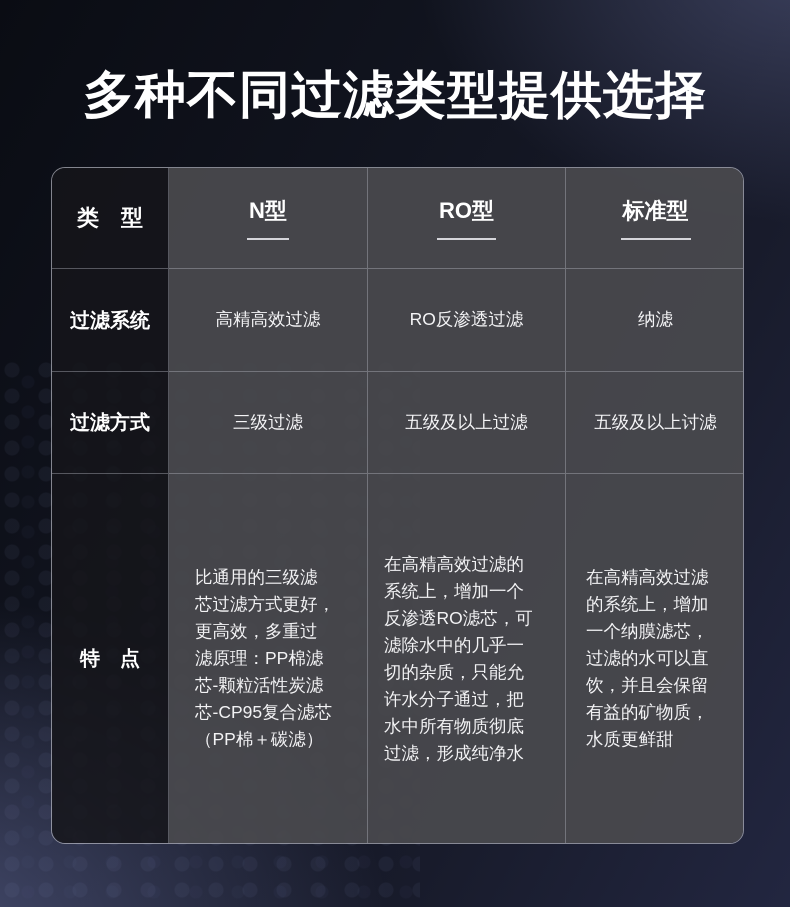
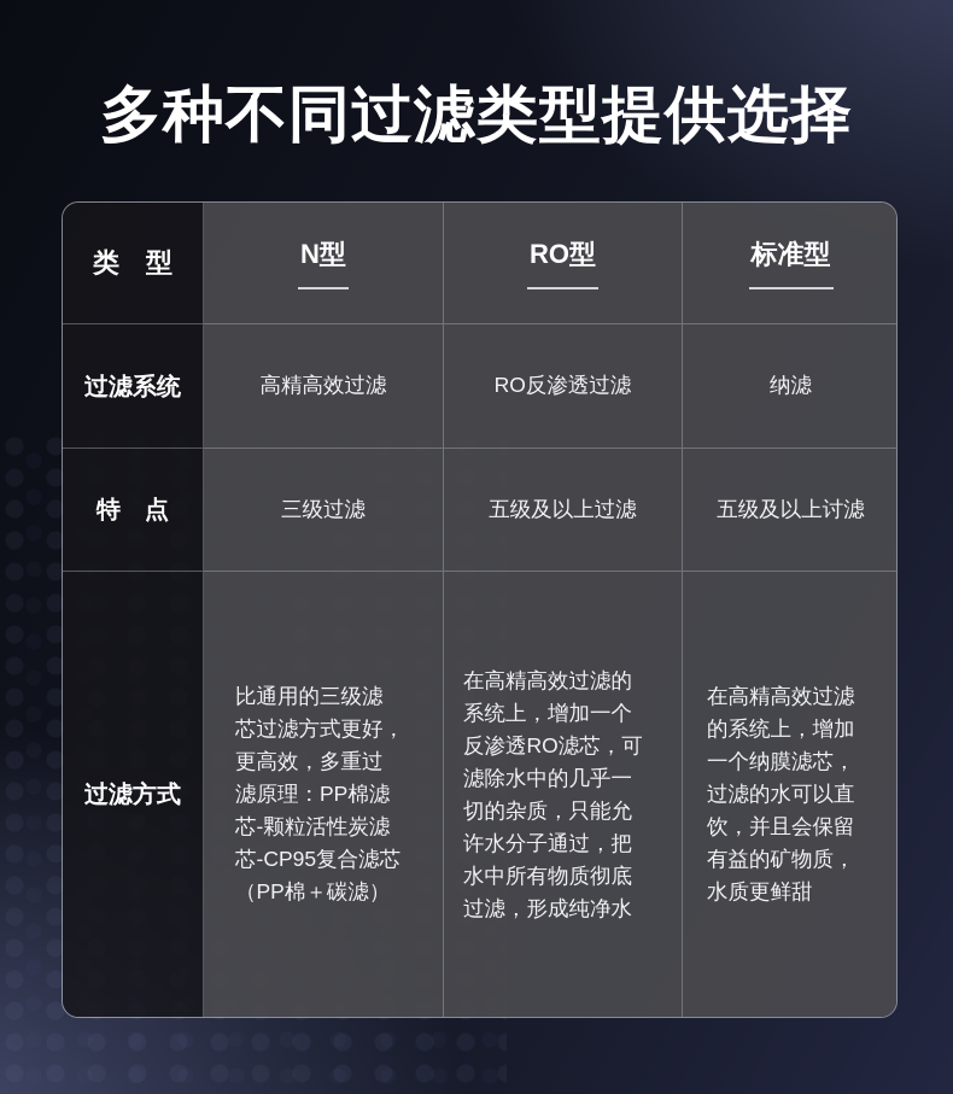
  多种不同过滤类型提供选择
  类 型
  N型
  RO型
  标准型
  过滤系统
  高精高效过滤
  RO反渗透过滤
  纳滤
- 过滤方式
+ 特 点
  三级过滤
  五级及以上过滤
  五级及以上讨滤
- 特 点
+ 过滤方式
  比通用的三级滤
  芯过滤方式更好，
  更高效，多重过
  滤原理：PP棉滤
  芯-颗粒活性炭滤
  芯-CP95复合滤芯
  （PP棉＋碳滤）
  在高精高效过滤的
  系统上，增加一个
  反渗透RO滤芯，可
  滤除水中的几乎一
  切的杂质，只能允
  许水分子通过，把
  水中所有物质彻底
  过滤，形成纯净水
  在高精高效过滤
  的系统上，增加
  一个纳膜滤芯，
  过滤的水可以直
  饮，并且会保留
  有益的矿物质，
  水质更鲜甜
